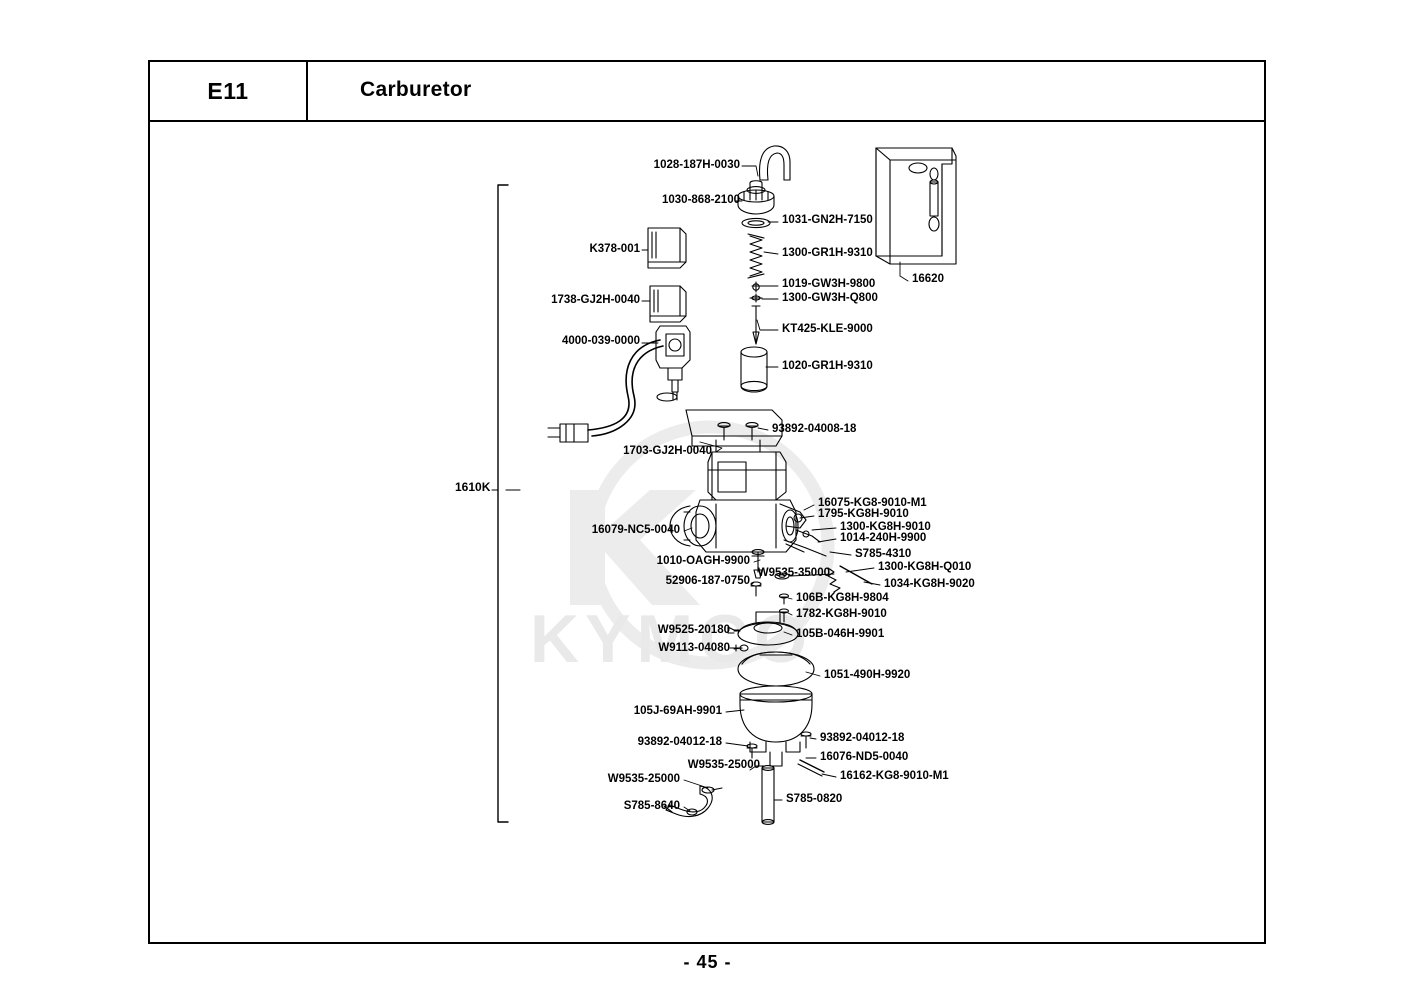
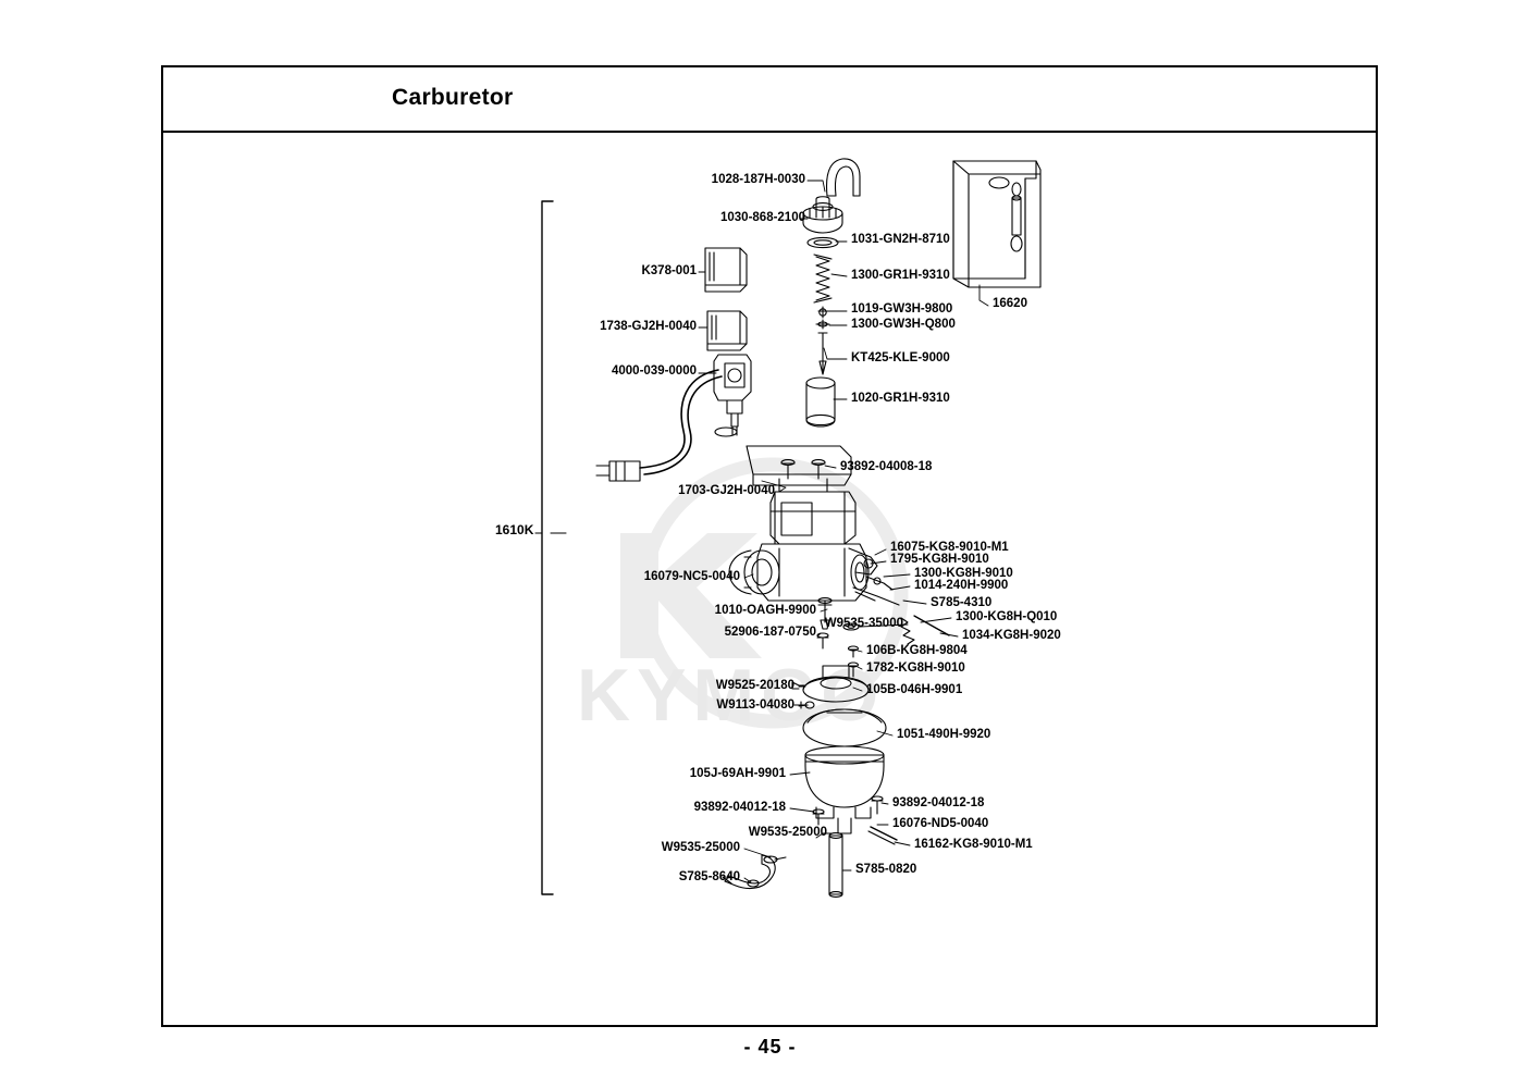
  KYMCO
- E11
  Carburetor
  - 45 -
  1610K
  1028-187H-0030
  1030-868-2100
- 1031-GN2H-7150
+ 1031-GN2H-8710
  1300-GR1H-9310
  K378-001
  1019-GW3H-9800
  1300-GW3H-Q800
  1738-GJ2H-0040
  KT425-KLE-9000
  4000-039-0000
  1020-GR1H-9310
  16620
  93892-04008-18
  1703-GJ2H-0040
  16075-KG8-9010-M1
  1795-KG8H-9010
  1300-KG8H-9010
  1014-240H-9900
  16079-NC5-0040
  S785-4310
  1010-OAGH-9900
  1300-KG8H-Q010
  W9535-35000
  52906-187-0750
  1034-KG8H-9020
  106B-KG8H-9804
  1782-KG8H-9010
  W9525-20180
  105B-046H-9901
  W9113-04080
  1051-490H-9920
  105J-69AH-9901
  93892-04012-18
  93892-04012-18
  16076-ND5-0040
  W9535-25000
  16162-KG8-9010-M1
  W9535-25000
  S785-0820
  S785-8640
